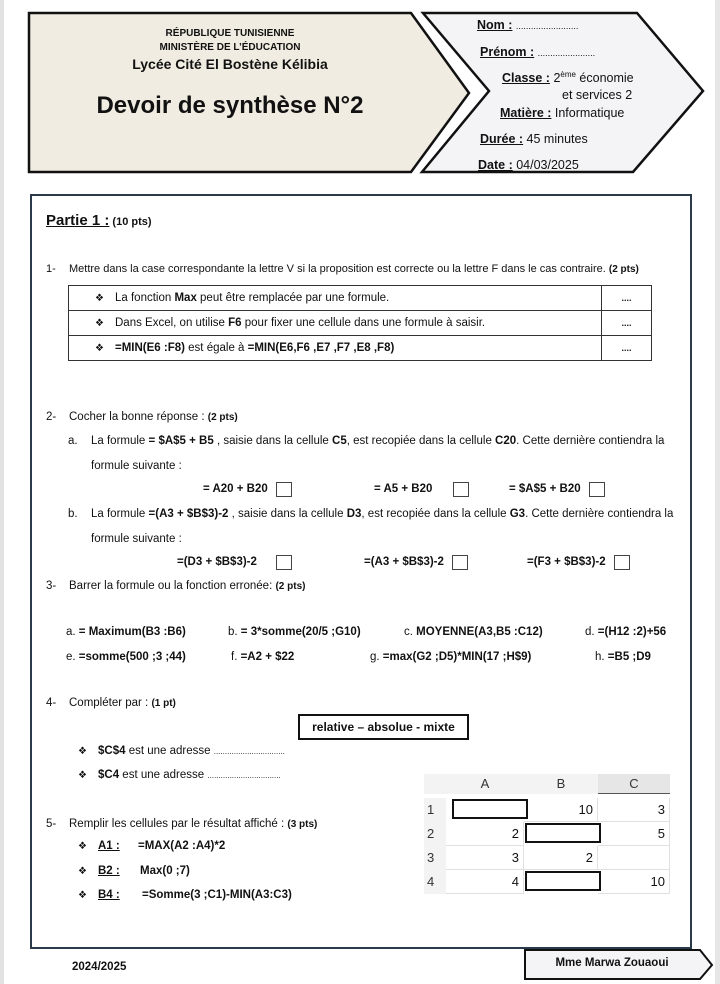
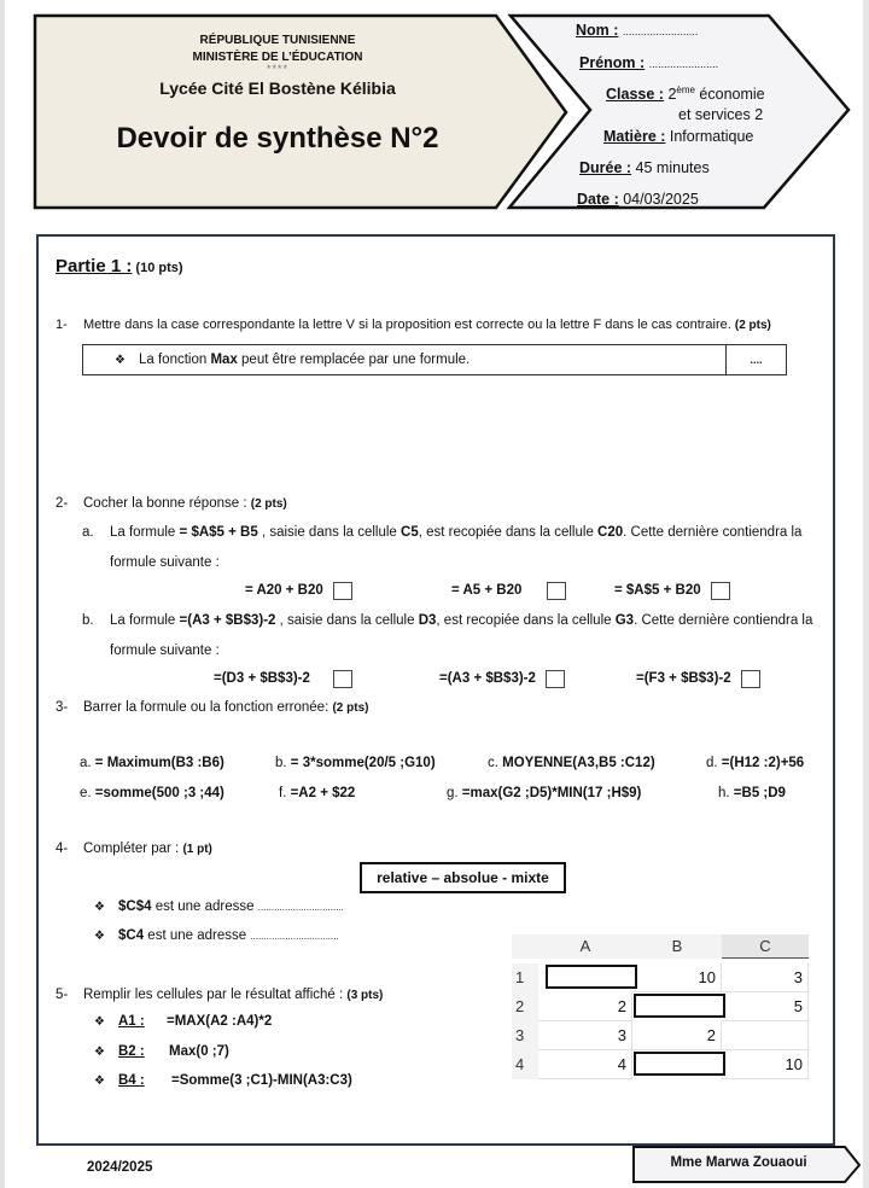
  RÉPUBLIQUE TUNISIENNE
  MINISTÈRE DE L’ÉDUCATION
+ ****
  Lycée Cité El Bostène Kélibia
  Devoir de synthèse N°2
  Nom : .........................
  Prénom : .......................
  Classe : 2ème économie
  et services 2
  Matière : Informatique
  Durée : 45 minutes
  Date : 04/03/2025
  Partie 1 : (10 pts)
  1- Mettre dans la case correspondante la lettre V si la proposition est correcte ou la lettre F dans le cas contraire. (2 pts)
  ❖ La fonction Max peut être remplacée par une formule.	....
- ❖ Dans Excel, on utilise F6 pour fixer une cellule dans une formule à saisir.	....
- ❖ =MIN(E6 :F8) est égale à =MIN(E6,F6 ,E7 ,F7 ,E8 ,F8)	....
  2- Cocher la bonne réponse : (2 pts)
  a. La formule = $A$5 + B5 , saisie dans la cellule C5, est recopiée dans la cellule C20. Cette dernière contiendra la
  formule suivante :
  = A20 + B20
  = A5 + B20
  = $A$5 + B20
  b. La formule =(A3 + $B$3)-2 , saisie dans la cellule D3, est recopiée dans la cellule G3. Cette dernière contiendra la
  formule suivante :
  =(D3 + $B$3)-2
  =(A3 + $B$3)-2
  =(F3 + $B$3)-2
  3- Barrer la formule ou la fonction erronée: (2 pts)
  a. = Maximum(B3 :B6)
  b. = 3*somme(20/5 ;G10)
  c. MOYENNE(A3,B5 :C12)
  d. =(H12 :2)+56
  e. =somme(500 ;3 ;44)
  f. =A2 + $22
  g. =max(G2 ;D5)*MIN(17 ;H$9)
  h. =B5 ;D9
  4- Compléter par : (1 pt)
  relative – absolue - mixte
  ❖ $C$4 est une adresse ................................
  ❖ $C4 est une adresse .................................
  5- Remplir les cellules par le résultat affiché : (3 pts)
  ❖ A1 : =MAX(A2 :A4)*2
  ❖ B2 : Max(0 ;7)
  ❖ B4 : =Somme(3 ;C1)-MIN(A3:C3)
  A
  B
  C
  1
  10
  3
  2
  2
  5
  3
  3
  2
  4
  4
  10
  2024/2025
  Mme Marwa Zouaoui
